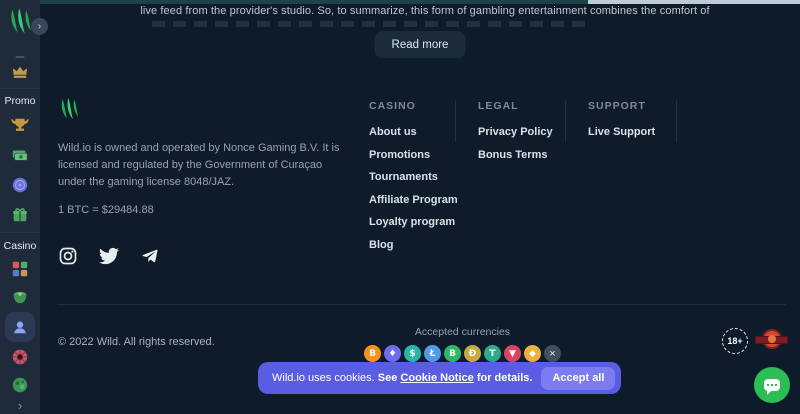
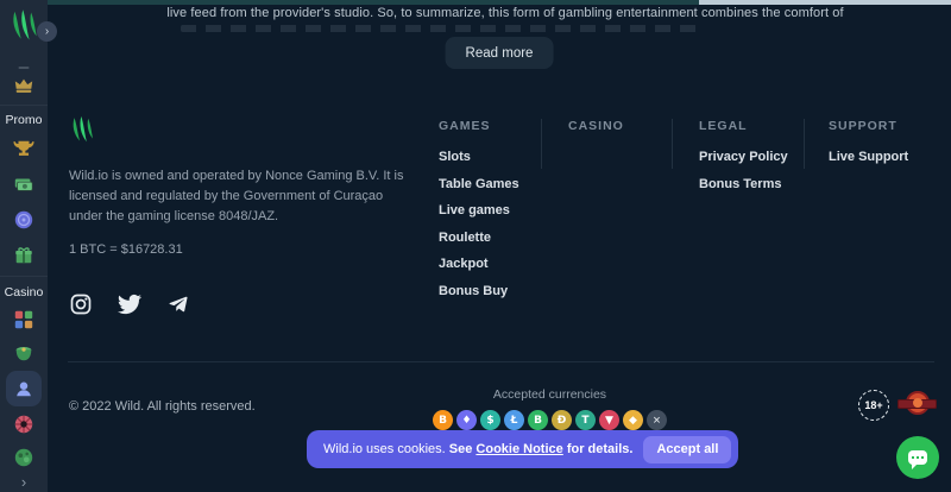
  live feed from the provider's studio. So, to summarize, this form of gambling entertainment combines the comfort of
  Read more
  Promo
  Casino
  ›
  ›
  Wild.io is owned and operated by Nonce Gaming B.V. It is licensed and regulated by the Government of Curaçao under the gaming license 8048/JAZ.
- 1 BTC = $29484.88
+ 1 BTC = $16728.31
+ GAMES
+ Slots
+ Table Games
+ Live games
+ Roulette
+ Jackpot
+ Bonus Buy
  CASINO
- About us
- Promotions
- Tournaments
- Affiliate Program
- Loyalty program
- Blog
  LEGAL
  Privacy Policy
  Bonus Terms
  SUPPORT
  Live Support
  © 2022 Wild. All rights reserved.
  Accepted currencies
  B
  ♦
  $
  Ł
  B
  Ð
  T
  ▼
  ◆
  ×
  18+
  Wild.io uses cookies.
  See
  Cookie Notice
  for details.
  Accept all
